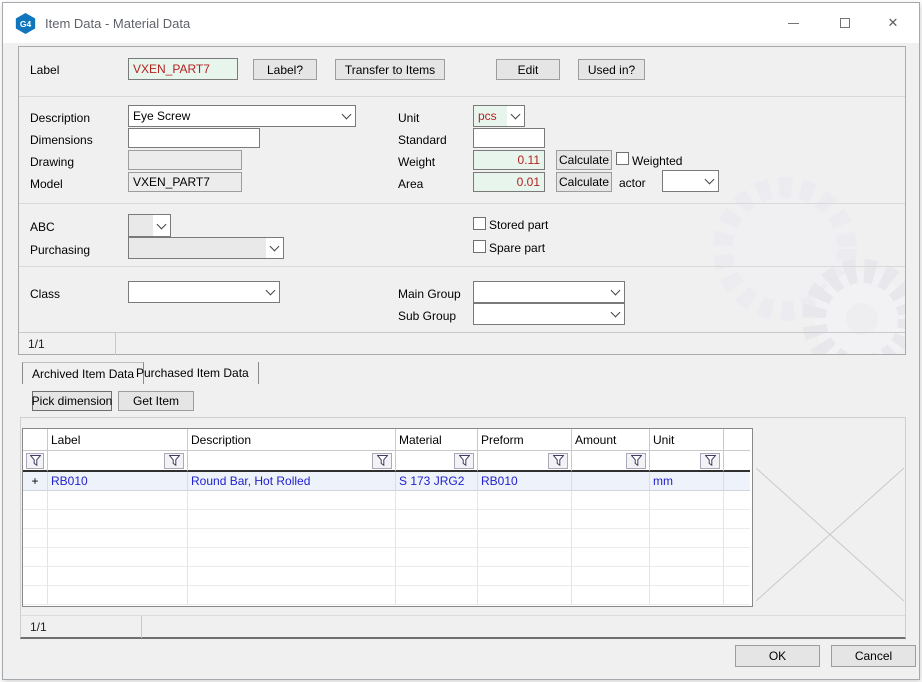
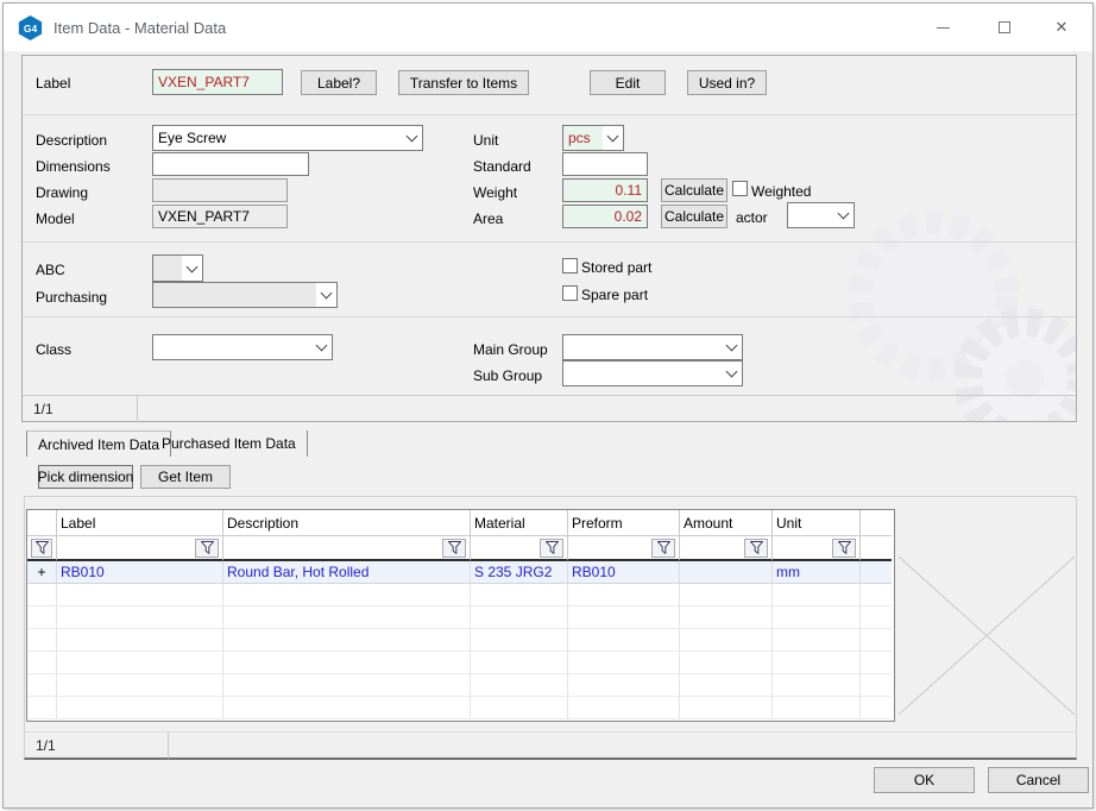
  G4
  Item Data - Material Data
  ✕
  Label
  VXEN_PART7
  Label?
  Transfer to Items
  Edit
  Used in?
  Description
  Eye Screw
  Dimensions
  Drawing
  Model
  VXEN_PART7
  Unit
  pcs
  Standard
  Weight
  0.11
  Calculate
  Weighted
  Area
- 0.01
+ 0.02
  Calculate
  actor
  ABC
  Purchasing
  Stored part
  Spare part
  Class
  Main Group
  Sub Group
  1/1
  Archived Item Data
  Purchased Item Data
  Pick dimension
  Get Item
  Label
  Description
  Material
  Preform
  Amount
  Unit
  +
  RB010
  Round Bar, Hot Rolled
- S 173 JRG2
+ S 235 JRG2
  RB010
  mm
  1/1
  OK
  Cancel
